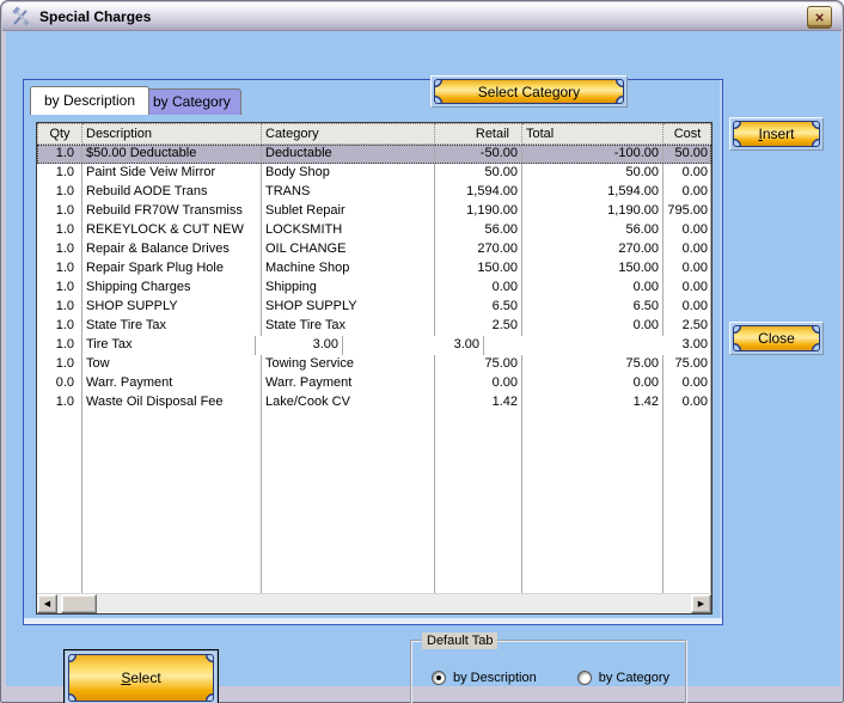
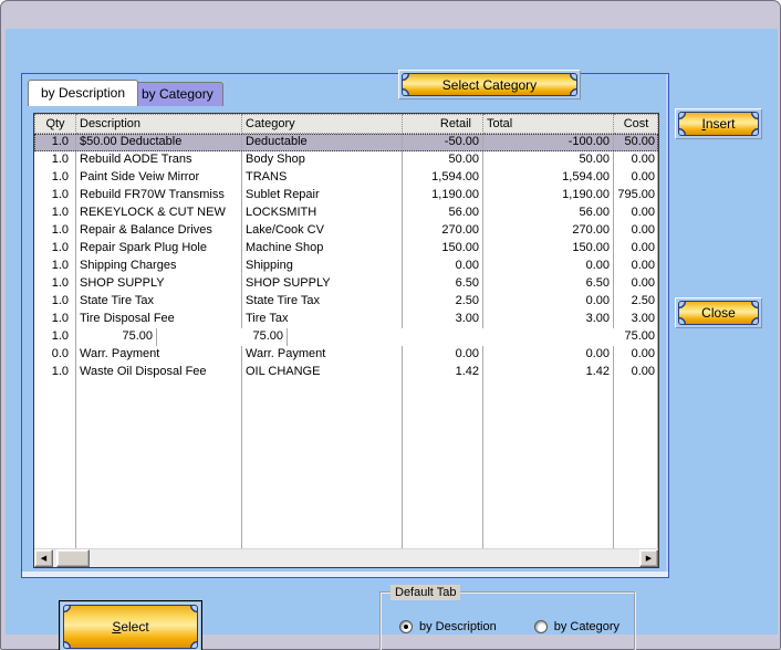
- Special Charges
- ×
  by Description
  by Category
  Select Category
  Qty
  Description
  Category
  Retail
  Total
  Cost
  1.0
  $50.00 Deductable
  Deductable
  -50.00
  -100.00
  50.00
  1.0
- Paint Side Veiw Mirror
+ Rebuild AODE Trans
  Body Shop
  50.00
  50.00
  0.00
  1.0
- Rebuild AODE Trans
+ Paint Side Veiw Mirror
  TRANS
  1,594.00
  1,594.00
  0.00
  1.0
  Rebuild FR70W Transmiss
  Sublet Repair
  1,190.00
  1,190.00
  795.00
  1.0
  REKEYLOCK & CUT NEW
  LOCKSMITH
  56.00
  56.00
  0.00
  1.0
  Repair & Balance Drives
- OIL CHANGE
+ Lake/Cook CV
  270.00
  270.00
  0.00
  1.0
  Repair Spark Plug Hole
  Machine Shop
  150.00
  150.00
  0.00
  1.0
  Shipping Charges
  Shipping
  0.00
  0.00
  0.00
  1.0
  SHOP SUPPLY
  SHOP SUPPLY
  6.50
  6.50
  0.00
  1.0
  State Tire Tax
  State Tire Tax
  2.50
  0.00
  2.50
  1.0
+ Tire Disposal Fee
  Tire Tax
  3.00
  3.00
  3.00
  1.0
- Tow
- Towing Service
  75.00
  75.00
  75.00
  0.0
  Warr. Payment
  Warr. Payment
  0.00
  0.00
  0.00
  1.0
  Waste Oil Disposal Fee
- Lake/Cook CV
+ OIL CHANGE
  1.42
  1.42
  0.00
  Insert
  Close
  Select
  Default Tab
  by Description
  by Category
